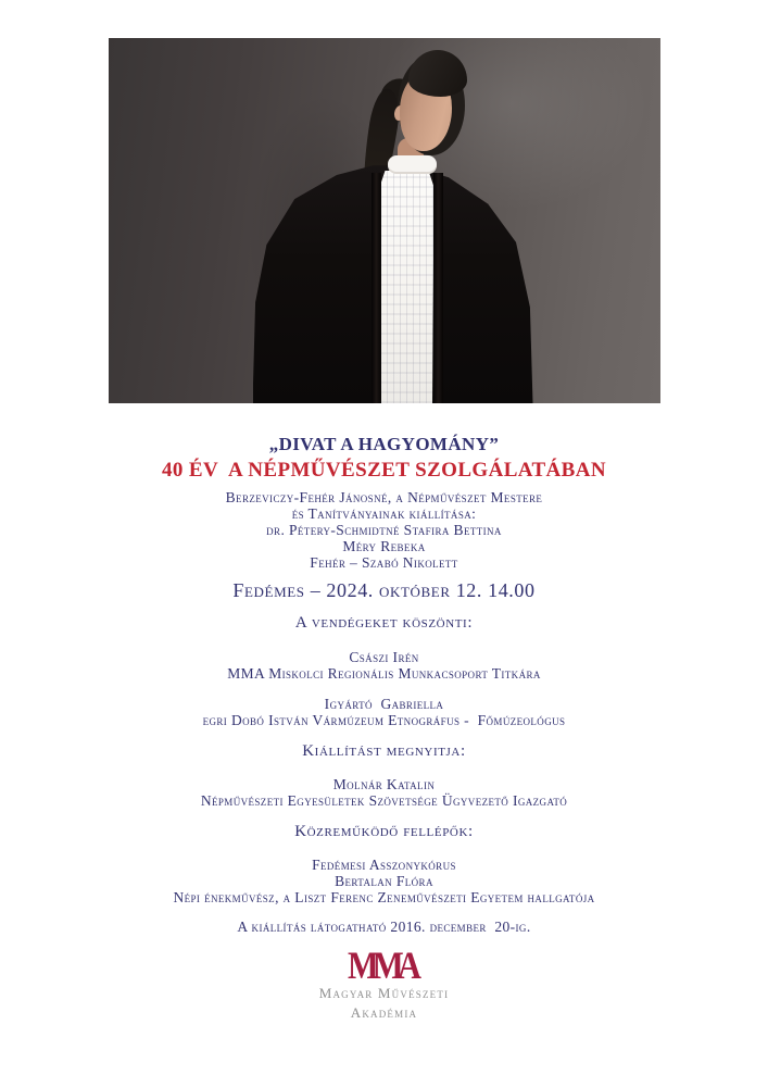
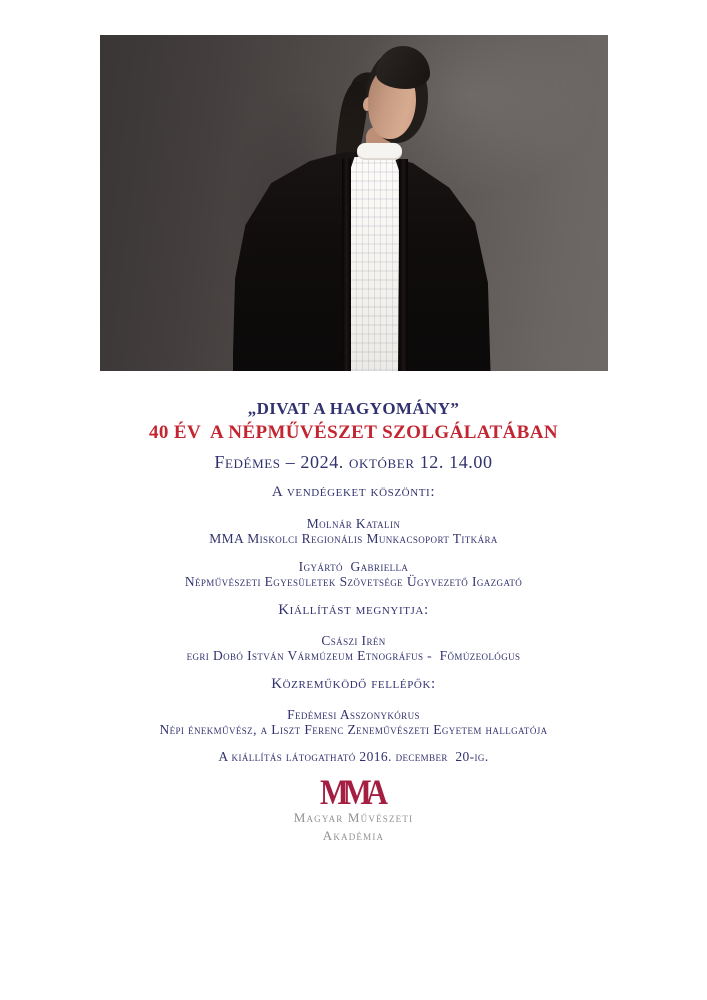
  „DIVAT A HAGYOMÁNY”
  40 ÉV A NÉPMŰVÉSZET SZOLGÁLATÁBAN
- Berzeviczy-Fehér Jánosné, a Népművészet Mestere
- és Tanítványainak kiállítása:
- dr. Pétery-Schmidtné Stafira Bettina
- Méry Rebeka
- Fehér – Szabó Nikolett
  Fedémes – 2024. október 12. 14.00
  A vendégeket köszönti:
- Császi Irén
+ Molnár Katalin
  MMA Miskolci Regionális Munkacsoport Titkára
  Igyártó Gabriella
- egri Dobó István Vármúzeum Etnográfus - Főmúzeológus
+ Népművészeti Egyesületek Szövetsége Ügyvezető Igazgató
  Kiállítást megnyitja:
- Molnár Katalin
+ Császi Irén
- Népművészeti Egyesületek Szövetsége Ügyvezető Igazgató
+ egri Dobó István Vármúzeum Etnográfus - Főmúzeológus
  Közreműködő fellépők:
  Fedémesi Asszonykórus
- Bertalan Flóra
  Népi énekművész, a Liszt Ferenc Zeneművészeti Egyetem hallgatója
  A kiállítás látogatható 2016. december 20-ig.
  MMA
  Magyar Művészeti
  Akadémia
